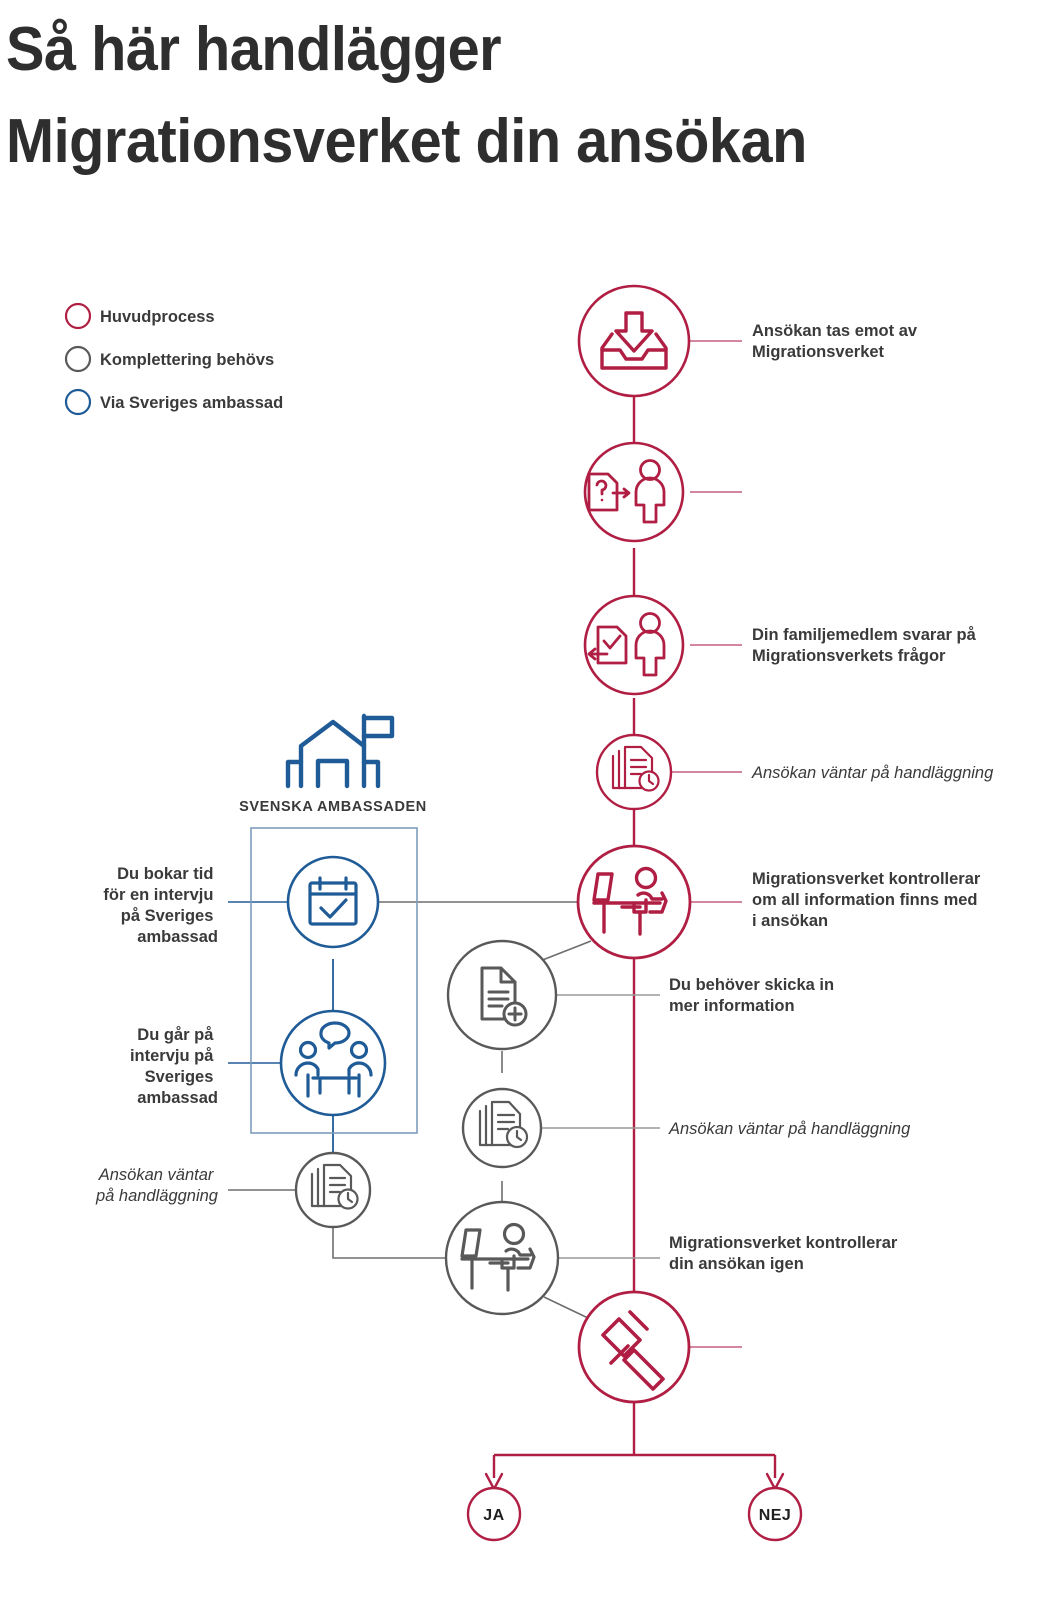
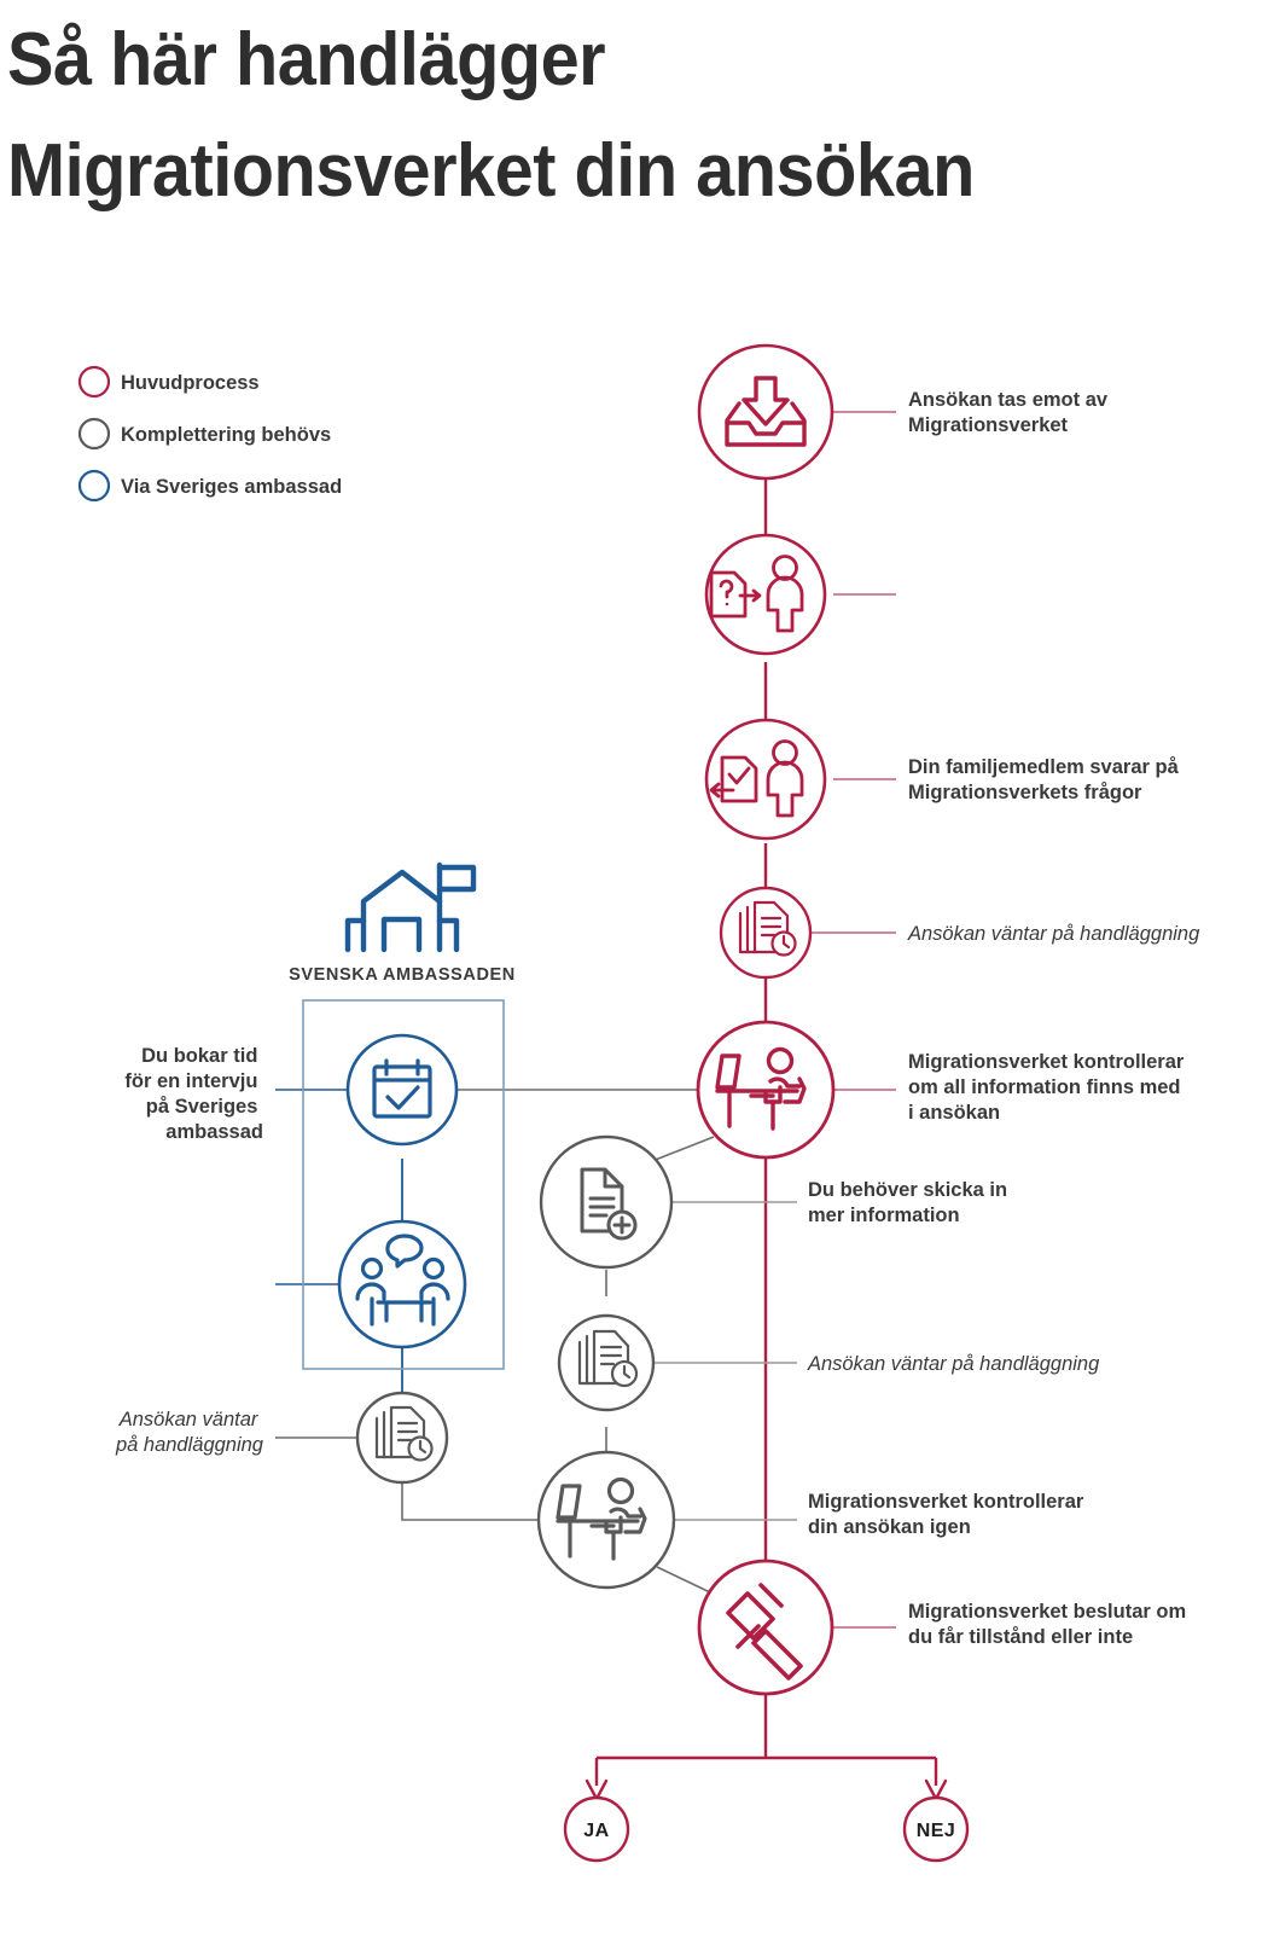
  Så här handlägger
  Migrationsverket din ansökan
  SVENSKA AMBASSADEN
  Ansökan tas emot av Migrationsverket
  Din familjemedlem svarar på Migrationsverkets frågor
  Ansökan väntar på handläggning
  Migrationsverket kontrollerar om all information finns med i ansökan
  Du behöver skicka in mer information
  Ansökan väntar på handläggning
  Migrationsverket kontrollerar din ansökan igen
  Du bokar tid för en intervju på Sveriges ambassad
- Du går på intervju på Sveriges ambassad
  Ansökan väntar på handläggning
+ Migrationsverket beslutar om du får tillstånd eller inte
  JA
  NEJ
  Huvudprocess
  Komplettering behövs
  Via Sveriges ambassad
